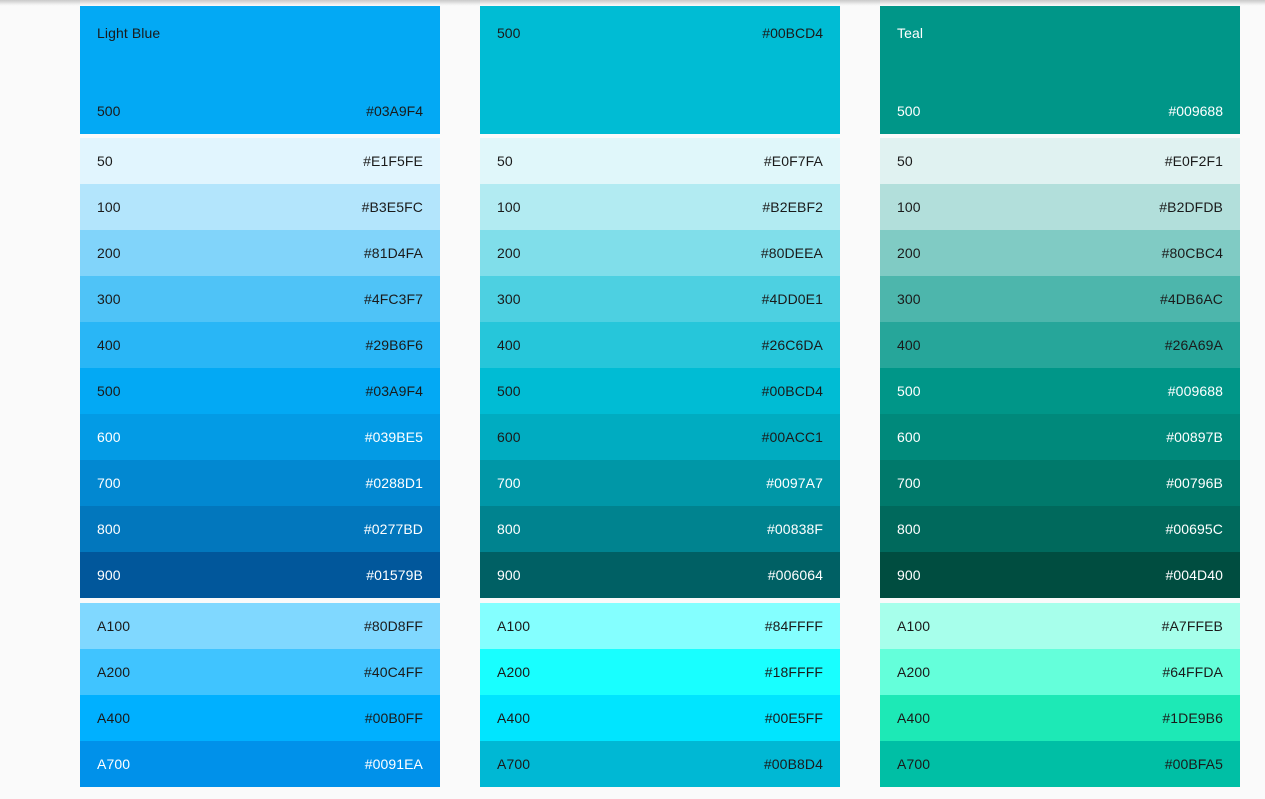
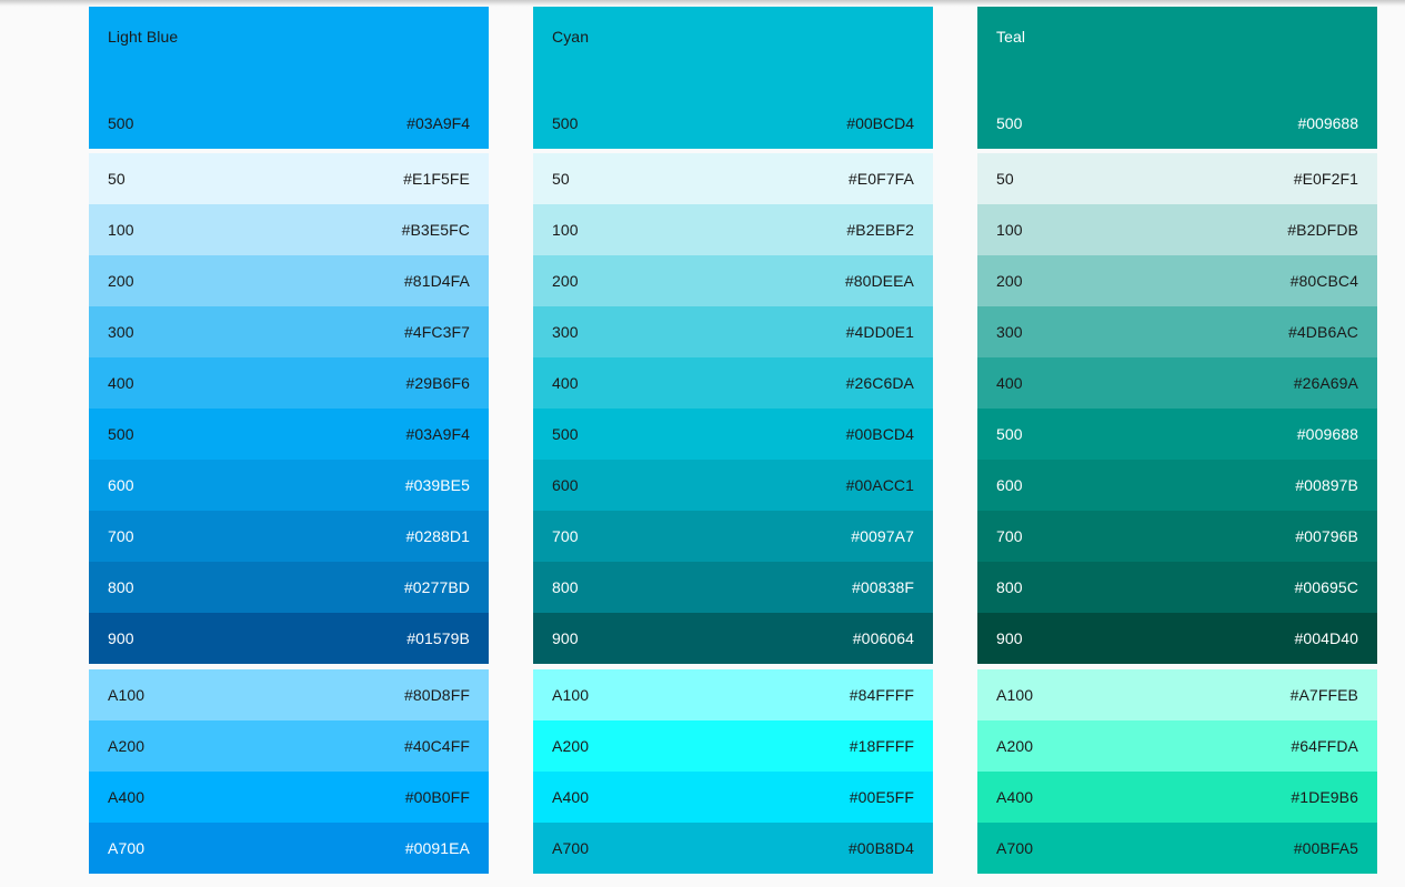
  Light Blue
  500
  #03A9F4
  50
  #E1F5FE
  100
  #B3E5FC
  200
  #81D4FA
  300
  #4FC3F7
  400
  #29B6F6
  500
  #03A9F4
  600
  #039BE5
  700
  #0288D1
  800
  #0277BD
  900
  #01579B
  A100
  #80D8FF
  A200
  #40C4FF
  A400
  #00B0FF
  A700
  #0091EA
+ Cyan
  500
  #00BCD4
  50
  #E0F7FA
  100
  #B2EBF2
  200
  #80DEEA
  300
  #4DD0E1
  400
  #26C6DA
  500
  #00BCD4
  600
  #00ACC1
  700
  #0097A7
  800
  #00838F
  900
  #006064
  A100
  #84FFFF
  A200
  #18FFFF
  A400
  #00E5FF
  A700
  #00B8D4
  Teal
  500
  #009688
  50
  #E0F2F1
  100
  #B2DFDB
  200
  #80CBC4
  300
  #4DB6AC
  400
  #26A69A
  500
  #009688
  600
  #00897B
  700
  #00796B
  800
  #00695C
  900
  #004D40
  A100
  #A7FFEB
  A200
  #64FFDA
  A400
  #1DE9B6
  A700
  #00BFA5
